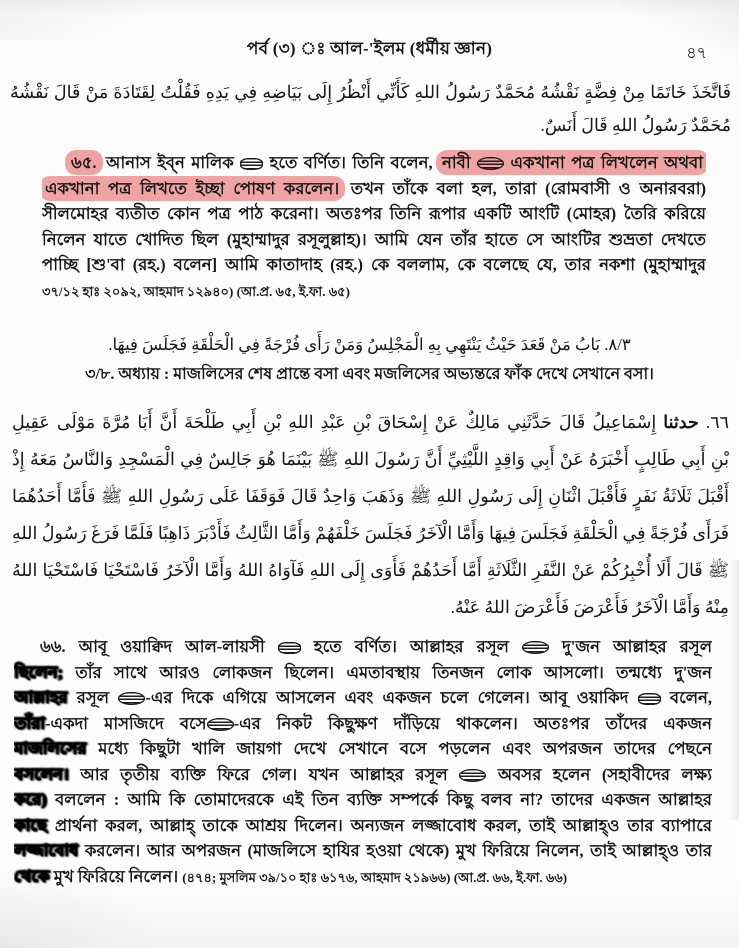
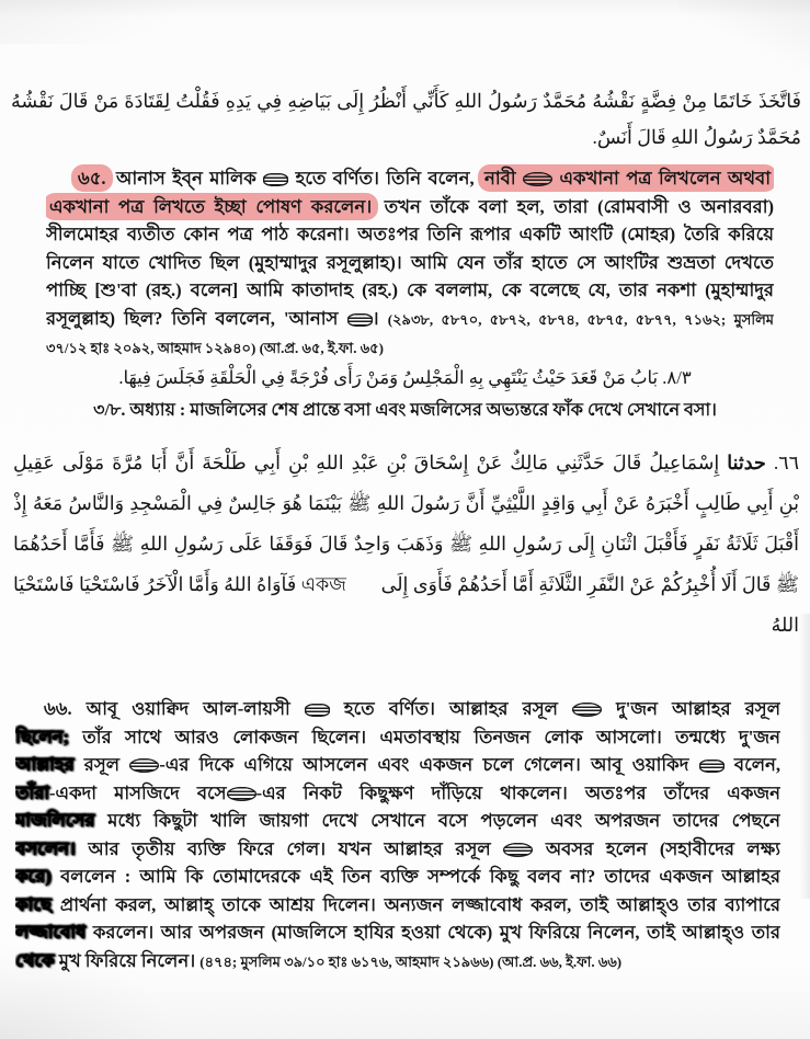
- পর্ব (৩) ঃ আল-'ইলম (ধর্মীয় জ্ঞান)
- ৪৭
  فَاتَّخَذَ خَاتَمًا مِنْ فِضَّةٍ نَقْشُهُ مُحَمَّدٌ رَسُولُ اللهِ كَأَنِّي أَنْظُرُ إِلَى بَيَاضِهِ فِي يَدِهِ فَقُلْتُ لِقَتَادَةَ مَنْ قَالَ نَقْشُهُ
  مُحَمَّدٌ رَسُولُ اللهِ قَالَ أَنَسٌ.
  ৬৫. আনাস ইব্‌ন মালিক হতে বর্ণিত। তিনি বলেন, নাবী একখানা পত্র লিখলেন অথবা
  একখানা পত্র লিখতে ইচ্ছা পোষণ করলেন। তখন তাঁকে বলা হল, তারা (রোমবাসী ও অনারবরা)
  সীলমোহর ব্যতীত কোন পত্র পাঠ করেনা। অতঃপর তিনি রূপার একটি আংটি (মোহর) তৈরি করিয়ে
  নিলেন যাতে খোদিত ছিল (মুহাম্মাদুর রসূলুল্লাহ)। আমি যেন তাঁর হাতে সে আংটির শুভ্রতা দেখতে
  পাচ্ছি [শু'বা (রহ.) বলেন] আমি কাতাদাহ (রহ.) কে বললাম, কে বলেছে যে, তার নকশা (মুহাম্মাদুর
+ রসূলুল্লাহ) ছিল? তিনি বললেন, 'আনাস । (২৯৩৮, ৫৮৭০, ৫৮৭২, ৫৮৭৪, ৫৮৭৫, ৫৮৭৭, ৭১৬২; মুসলিম
  ৩৭/১২ হাঃ ২০৯২, আহমাদ ১২৯৪০) (আ.প্র. ৬৫, ই.ফা. ৬৫)
  ٨/٣. بَابُ مَنْ قَعَدَ حَيْثُ يَنْتَهِي بِهِ الْمَجْلِسُ وَمَنْ رَأَى فُرْجَةً فِي الْحَلْقَةِ فَجَلَسَ فِيهَا.
  ৩/৮. অধ্যায় : মাজলিসের শেষ প্রান্তে বসা এবং মজলিসের অভ্যন্তরে ফাঁক দেখে সেখানে বসা।
  ٦٦. حدثنا إِسْمَاعِيلُ قَالَ حَدَّثَنِي مَالِكٌ عَنْ إِسْحَاقَ بْنِ عَبْدِ اللهِ بْنِ أَبِي طَلْحَةَ أَنَّ أَبَا مُرَّةَ مَوْلَى عَقِيلِ
  بْنِ أَبِي طَالِبٍ أَخْبَرَهُ عَنْ أَبِي وَاقِدٍ اللَّيْثِيِّ أَنَّ رَسُولَ اللهِ ﷺ بَيْنَمَا هُوَ جَالِسٌ فِي الْمَسْجِدِ وَالنَّاسُ مَعَهُ إِذْ
  أَقْبَلَ ثَلَاثَةُ نَفَرٍ فَأَقْبَلَ اثْنَانِ إِلَى رَسُولِ اللهِ ﷺ وَذَهَبَ وَاحِدٌ قَالَ فَوَقَفَا عَلَى رَسُولِ اللهِ ﷺ فَأَمَّا أَحَدُهُمَا
- فَرَأَى فُرْجَةً فِي الْحَلْقَةِ فَجَلَسَ فِيهَا وَأَمَّا الْآخَرُ فَجَلَسَ خَلْفَهُمْ وَأَمَّا الثَّالِثُ فَأَدْبَرَ ذَاهِبًا فَلَمَّا فَرَغَ رَسُولُ اللهِ
- ﷺ قَالَ أَلَا أُخْبِرُكُمْ عَنْ النَّفَرِ الثَّلَاثَةِ أَمَّا أَحَدُهُمْ فَأَوَى إِلَى اللهِ فَآوَاهُ اللهُ وَأَمَّا الْآخَرُ فَاسْتَحْيَا فَاسْتَحْيَا اللهُ
+ ﷺ قَالَ أَلَا أُخْبِرُكُمْ عَنْ النَّفَرِ الثَّلَاثَةِ أَمَّا أَحَدُهُمْ فَأَوَى إِلَى একজনِ فَآوَاهُ اللهُ وَأَمَّا الْآخَرُ فَاسْتَحْيَا فَاسْتَحْيَا اللهُ
- مِنْهُ وَأَمَّا الْآخَرُ فَأَعْرَضَ فَأَعْرَضَ اللهُ عَنْهُ.
  ৬৬. আবূ ওয়াক্বিদ আল-লায়সী হতে বর্ণিত। আল্লাহর রসূল দু'জন আল্লাহর রসূল
  ছিলেন; তাঁর সাথে আরও লোকজন ছিলেন। এমতাবস্থায় তিনজন লোক আসলো। তন্মধ্যে দু'জন
  আল্লাহর রসূল -এর দিকে এগিয়ে আসলেন এবং একজন চলে গেলেন। আবূ ওয়াকিদ বলেন,
  তাঁরা-একদা মাসজিদে বসে -এর নিকট কিছুক্ষণ দাঁড়িয়ে থাকলেন। অতঃপর তাঁদের একজন
  মাজলিসের মধ্যে কিছুটা খালি জায়গা দেখে সেখানে বসে পড়লেন এবং অপরজন তাদের পেছনে
  বসলেন। আর তৃতীয় ব্যক্তি ফিরে গেল। যখন আল্লাহর রসূল অবসর হলেন (সহাবীদের লক্ষ্য
  করে) বললেন : আমি কি তোমাদেরকে এই তিন ব্যক্তি সম্পর্কে কিছু বলব না? তাদের একজন আল্লাহর
  কাছে প্রার্থনা করল, আল্লাহ্ তাকে আশ্রয় দিলেন। অন্যজন লজ্জাবোধ করল, তাই আল্লাহ্ও তার ব্যাপারে
  লজ্জাবোধ করলেন। আর অপরজন (মাজলিসে হাযির হওয়া থেকে) মুখ ফিরিয়ে নিলেন, তাই আল্লাহ্ও তার
  থেকে মুখ ফিরিয়ে নিলেন। (৪৭৪; মুসলিম ৩৯/১০ হাঃ ৬১৭৬, আহমাদ ২১৯৬৬) (আ.প্র. ৬৬, ই.ফা. ৬৬)
